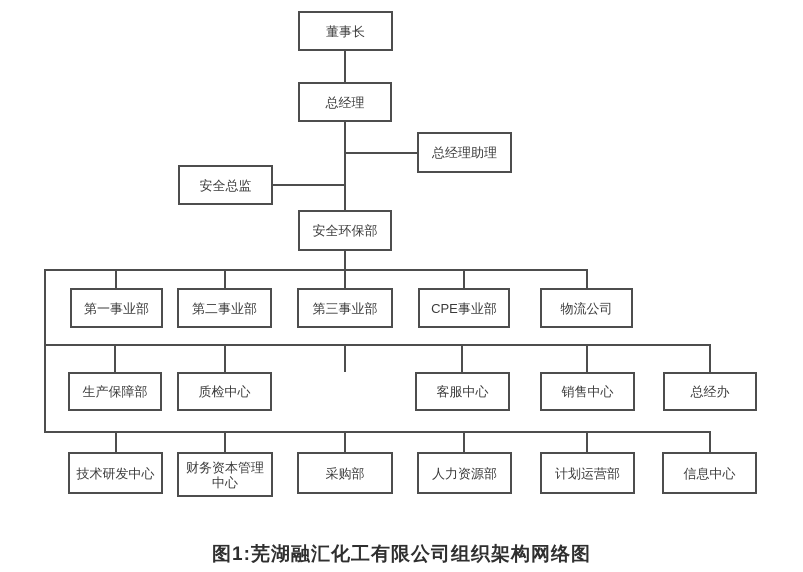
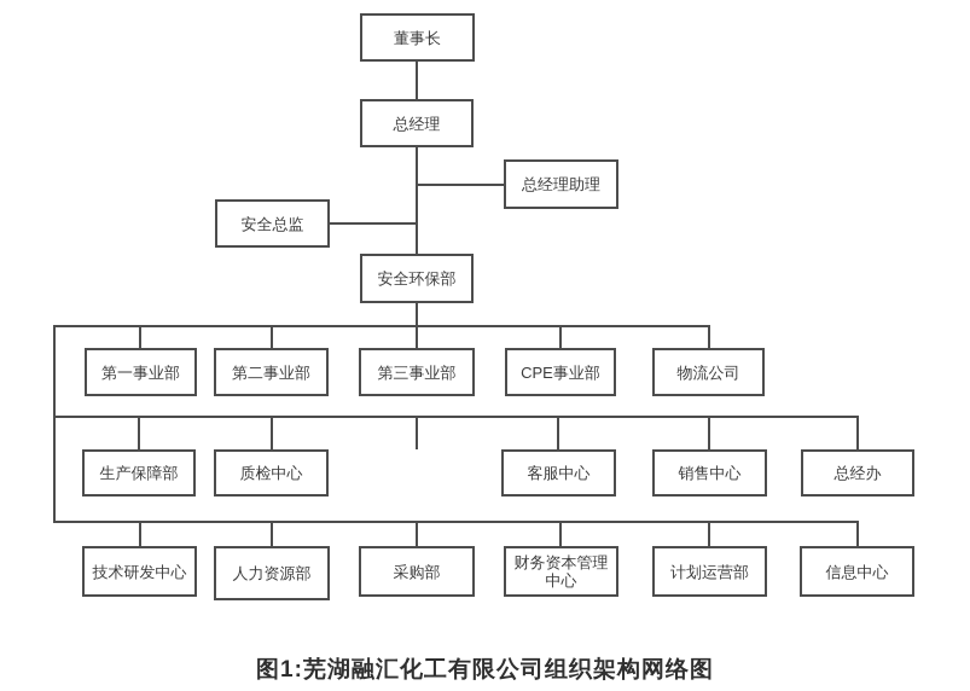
  董事长
  总经理
  总经理助理
  安全总监
  安全环保部
  第一事业部
  第二事业部
  第三事业部
  CPE事业部
  物流公司
  生产保障部
  质检中心
  客服中心
  销售中心
  总经办
  技术研发中心
- 财务资本管理中心
+ 人力资源部
  采购部
- 人力资源部
+ 财务资本管理中心
  计划运营部
  信息中心
  图1:芜湖融汇化工有限公司组织架构网络图
